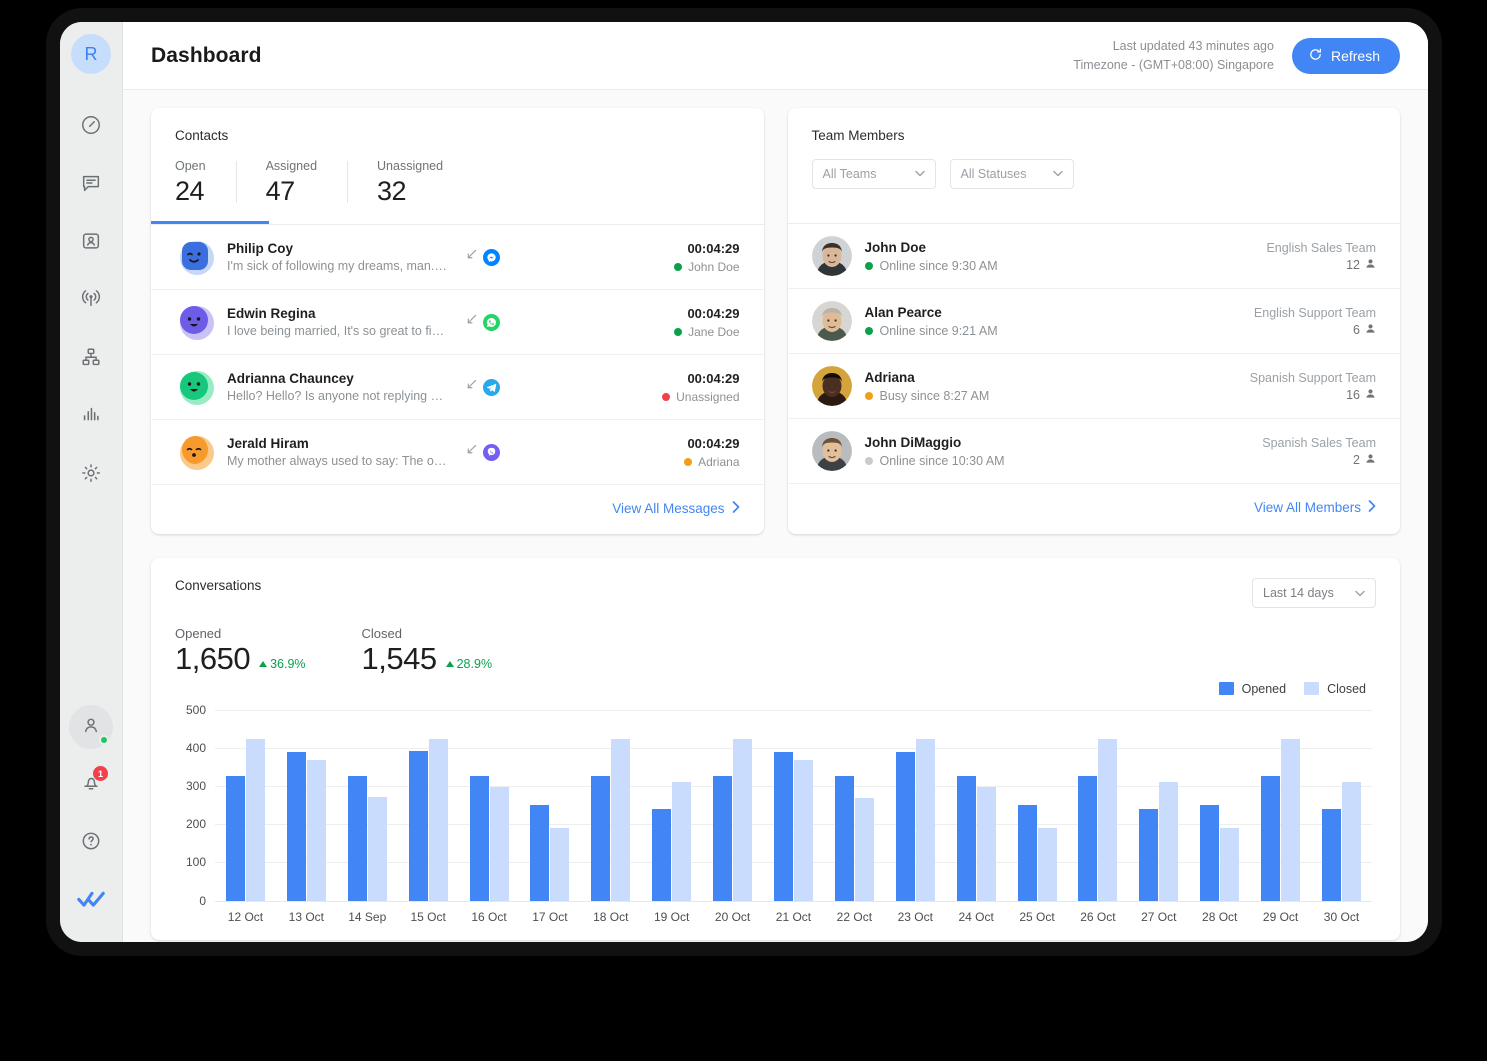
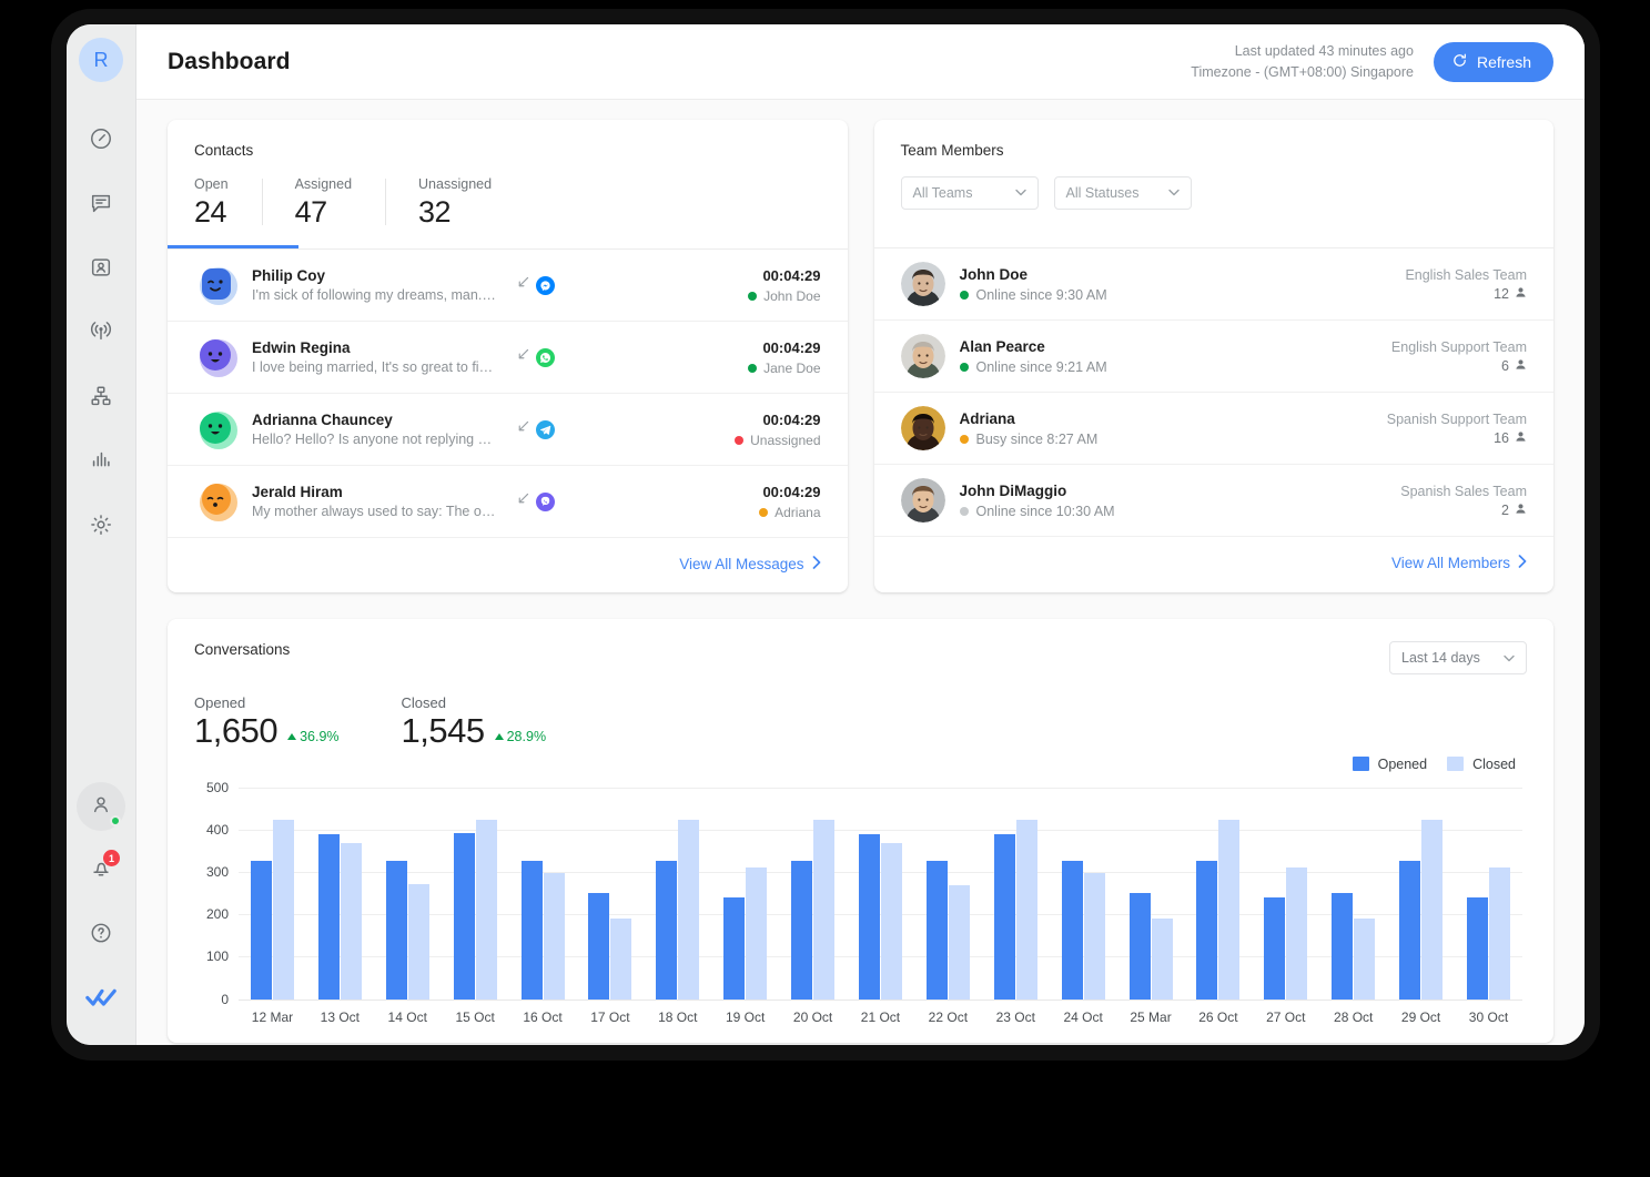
  R
  1
  Dashboard
  Last updated 43 minutes ago
  Timezone - (GMT+08:00) Singapore
  Refresh
  Contacts
  Open
  24
  Assigned
  47
  Unassigned
  32
  Philip Coy
  I'm sick of following my dreams, man. W
  00:04:29
  John Doe
  Edwin Regina
  I love being married, It's so great to find.
  00:04:29
  Jane Doe
  Adrianna Chauncey
  Hello? Hello? Is anyone not replying me
  00:04:29
  Unassigned
  Jerald Hiram
  My mother always used to say: The olde
  00:04:29
  Adriana
  View All Messages
  Team Members
  All Teams
  All Statuses
  John Doe
  Online since 9:30 AM
  English Sales Team
  12
  Alan Pearce
  Online since 9:21 AM
  English Support Team
  6
  Adriana
  Busy since 8:27 AM
  Spanish Support Team
  16
  John DiMaggio
  Online since 10:30 AM
  Spanish Sales Team
  2
  View All Members
  Conversations
  Last 14 days
  Opened
  1,650
  36.9%
  Closed
  1,545
  28.9%
  Opened
  Closed
  0
  100
  200
  300
  400
  500
- 12 Oct
+ 12 Mar
  13 Oct
- 14 Sep
+ 14 Oct
  15 Oct
  16 Oct
  17 Oct
  18 Oct
  19 Oct
  20 Oct
  21 Oct
  22 Oct
  23 Oct
  24 Oct
- 25 Oct
+ 25 Mar
  26 Oct
  27 Oct
  28 Oct
  29 Oct
  30 Oct
